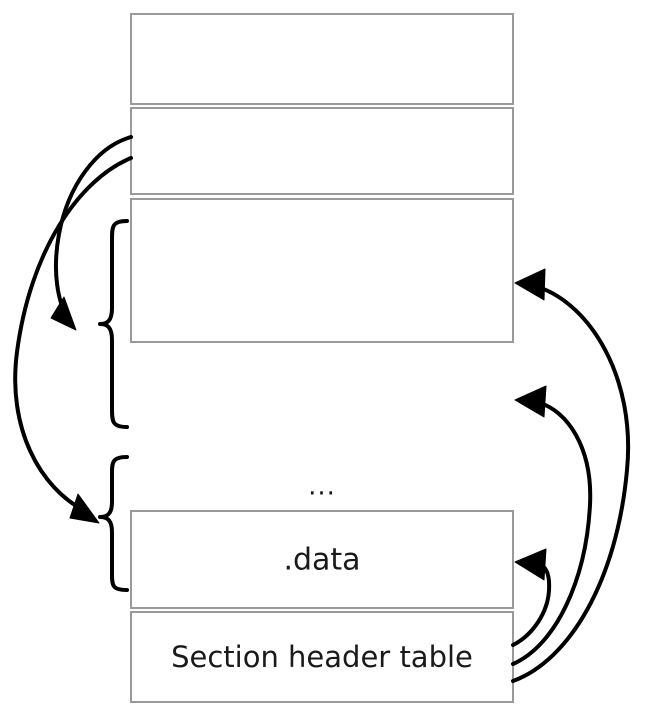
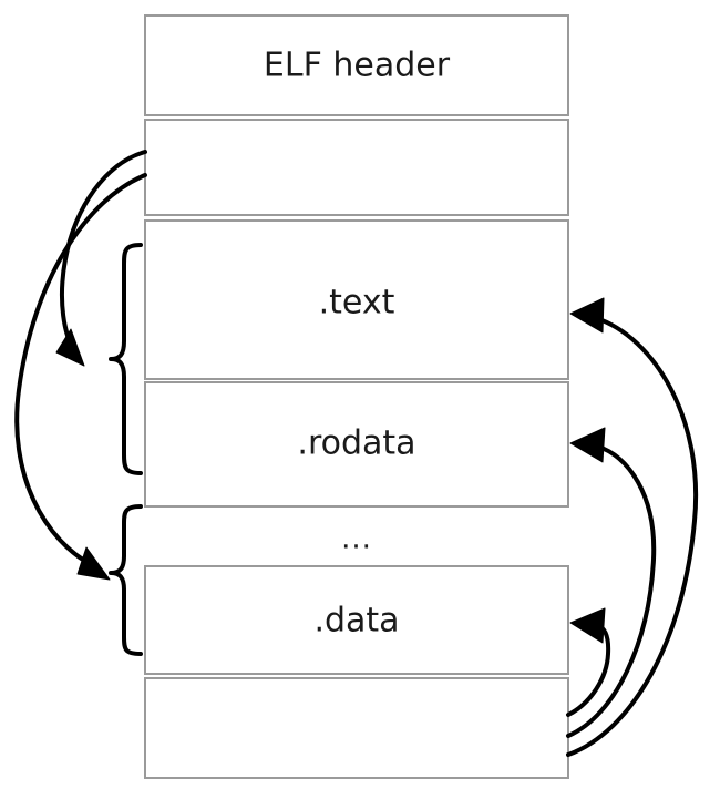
+ ELF header
+ .text
+ .rodata
  ...
  .data
- Section header table
